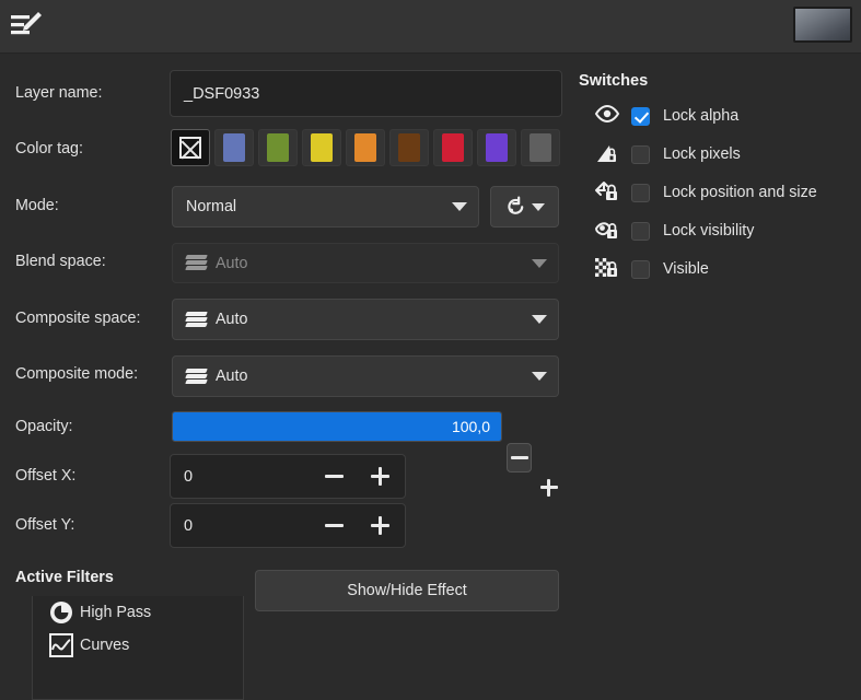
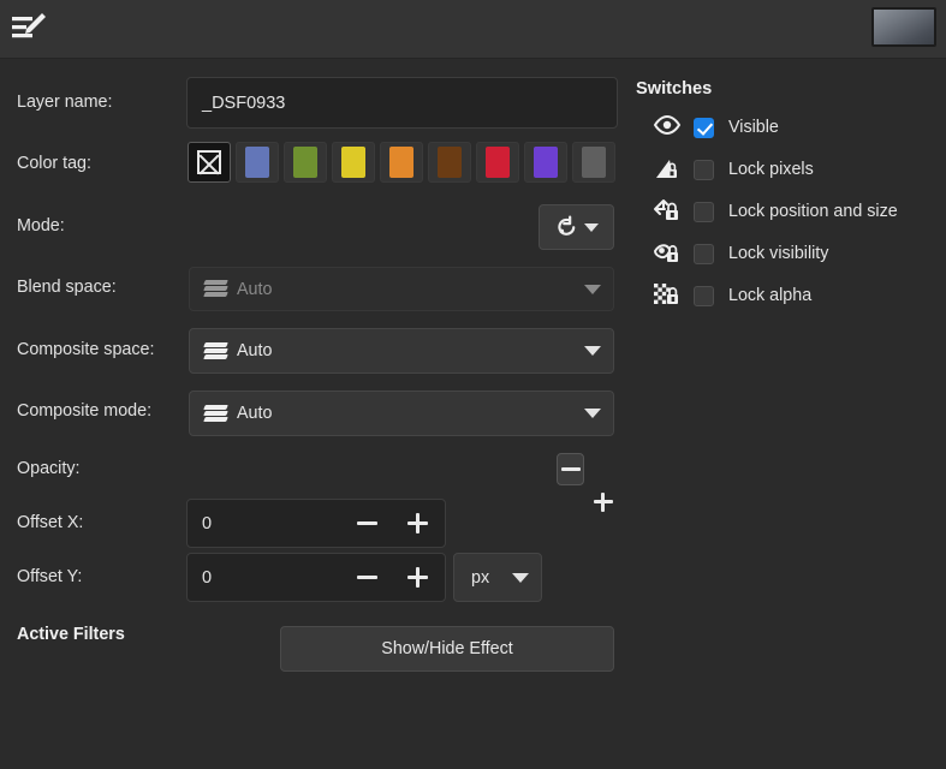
  Layer name:
  _DSF0933
  Color tag:
  Mode:
- Normal
  Blend space:
  Auto
  Composite space:
  Auto
  Composite mode:
  Auto
  Opacity:
- 100,0
  Offset X:
  0
  Offset Y:
  0
+ px
  Active Filters
- High Pass
- Curves
  Show/Hide Effect
  Switches
- Lock alpha
+ Visible
  Lock pixels
  Lock position and size
  Lock visibility
- Visible
+ Lock alpha
